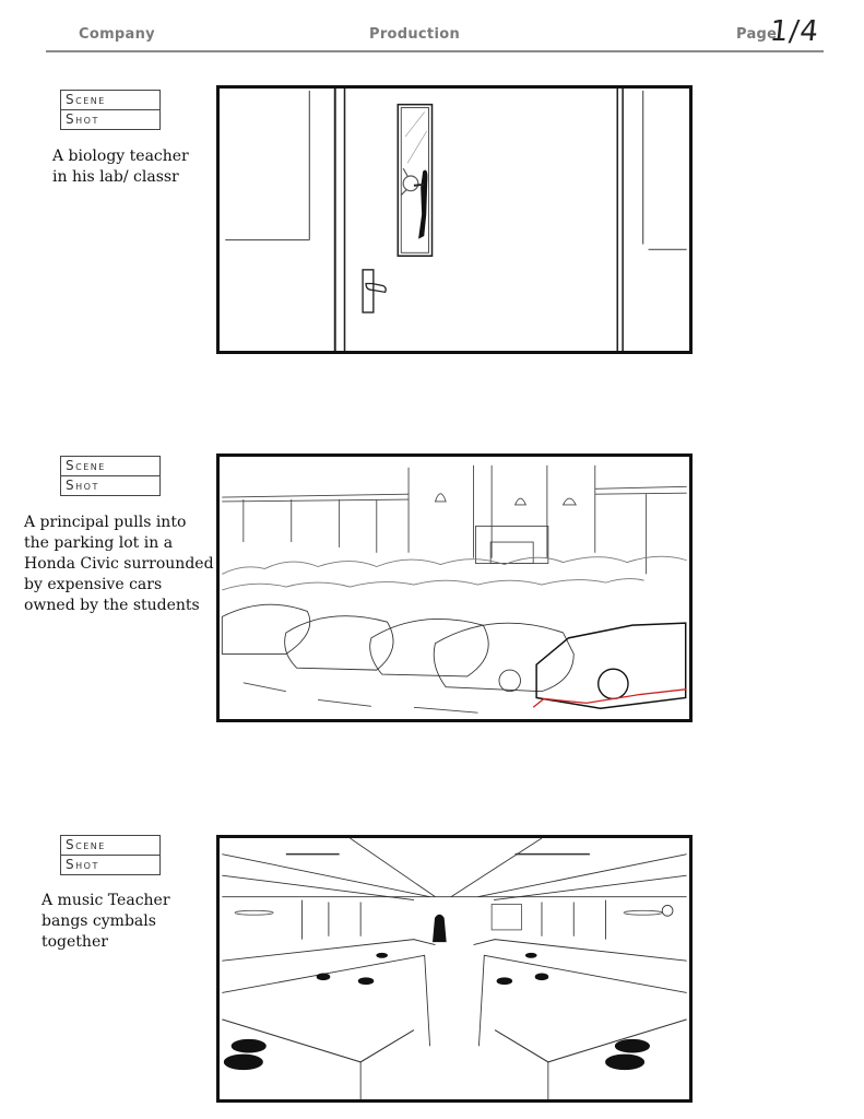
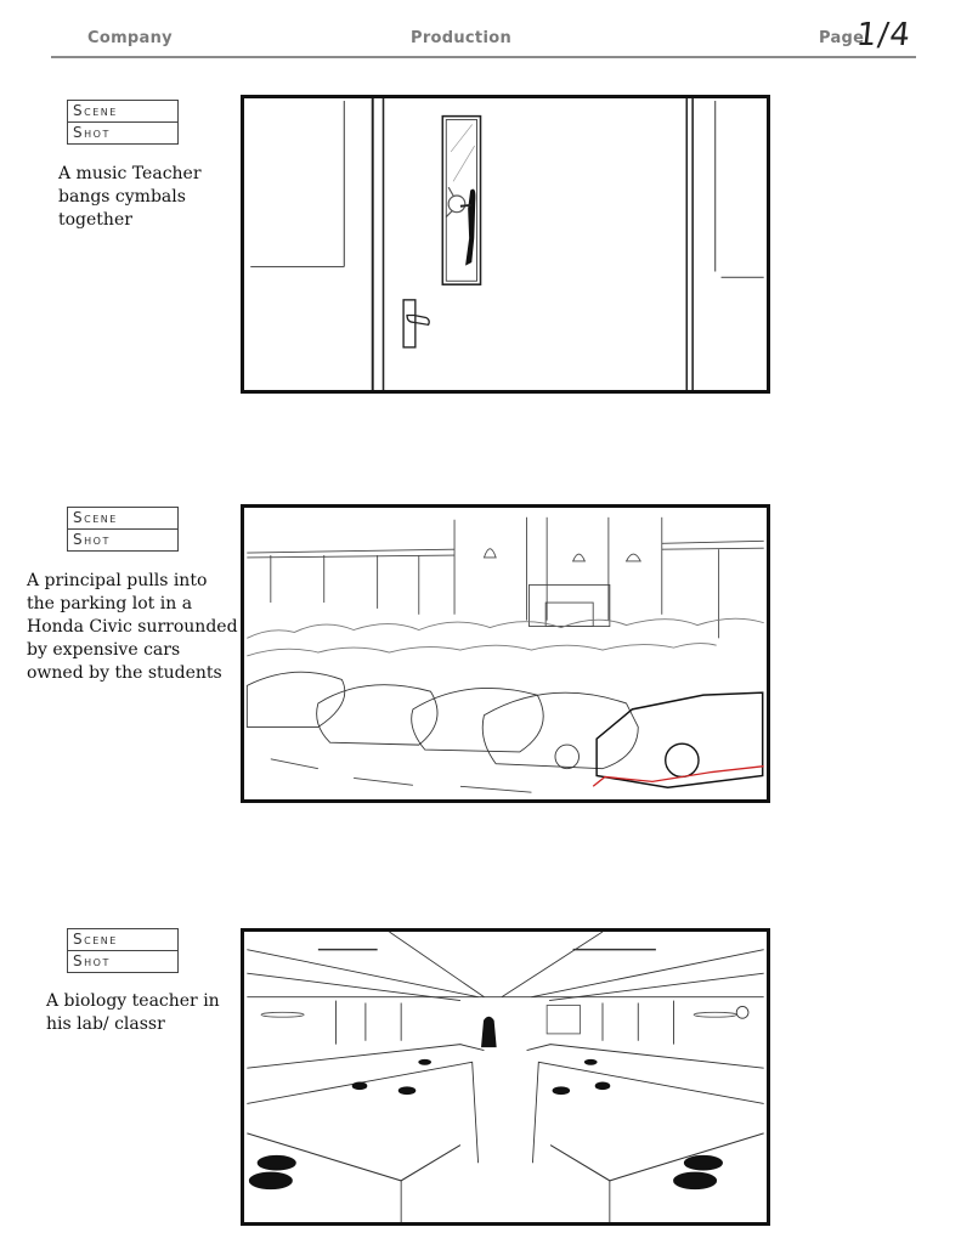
  Company
  Production
  Page
  scene
  shot
- A biology teacher in his lab/ classr
+ A music Teacher bangs cymbals together
  scene
  shot
  A principal pulls into the parking lot in a Honda Civic surrounded by expensive cars owned by the students
  scene
  shot
- A music Teacher bangs cymbals together
+ A biology teacher in his lab/ classr
